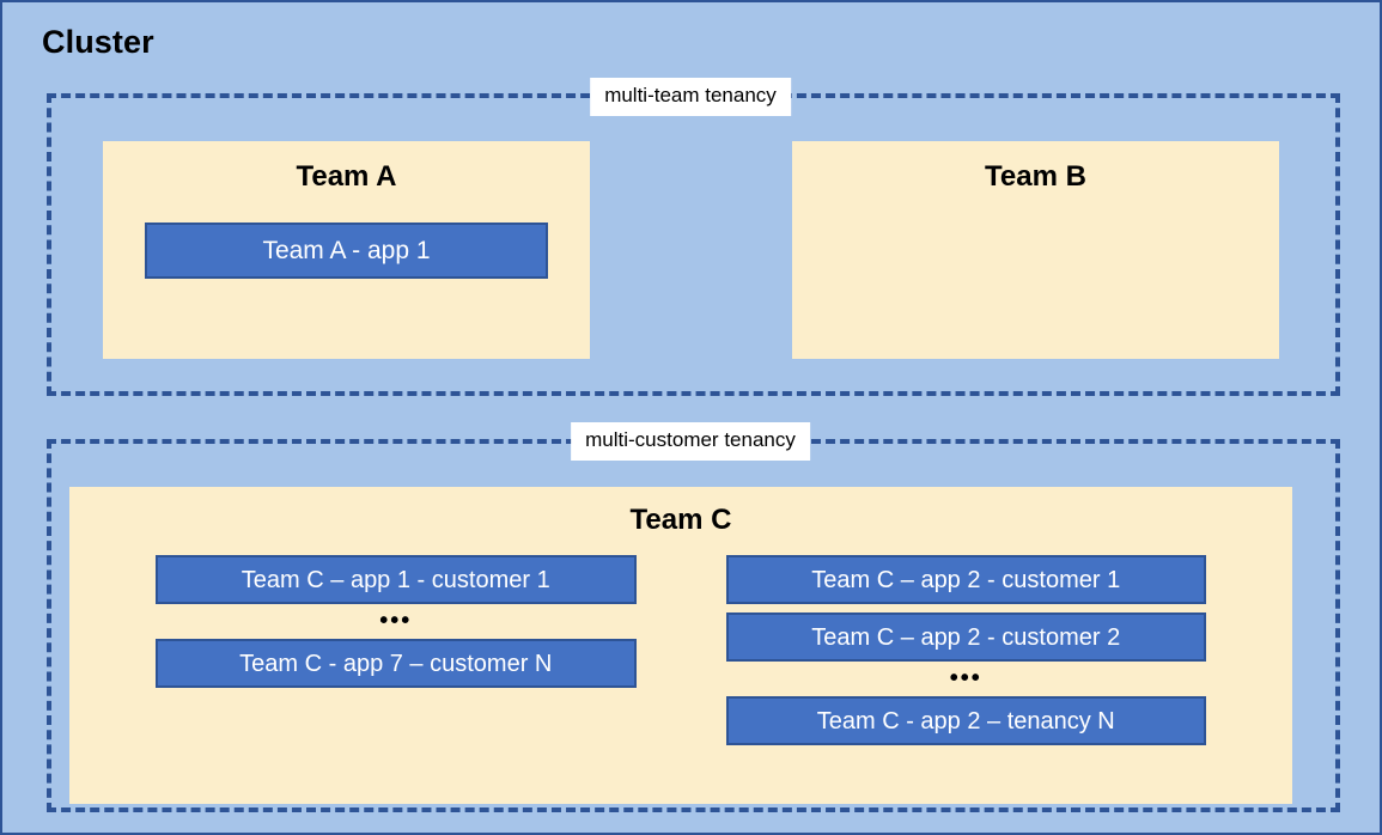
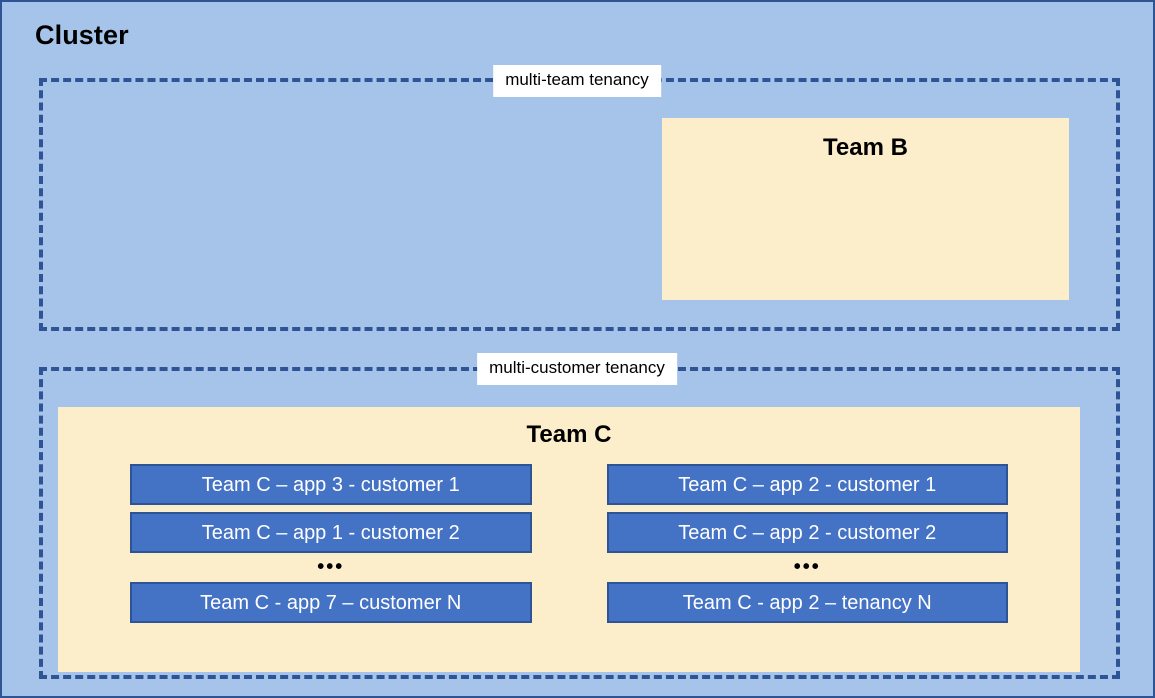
  Cluster
  multi-team tenancy
- Team A
- Team A - app 1
  Team B
  multi-customer tenancy
  Team C
- Team C – app 1 - customer 1
+ Team C – app 3 - customer 1
+ Team C – app 1 - customer 2
  •••
  Team C - app 7 – customer N
  Team C – app 2 - customer 1
  Team C – app 2 - customer 2
  •••
  Team C - app 2 – tenancy N
